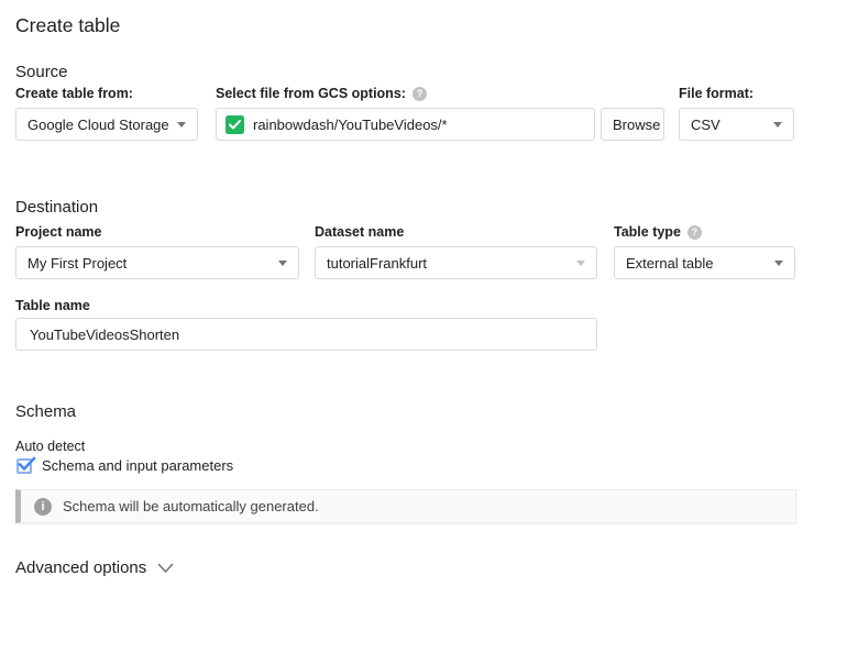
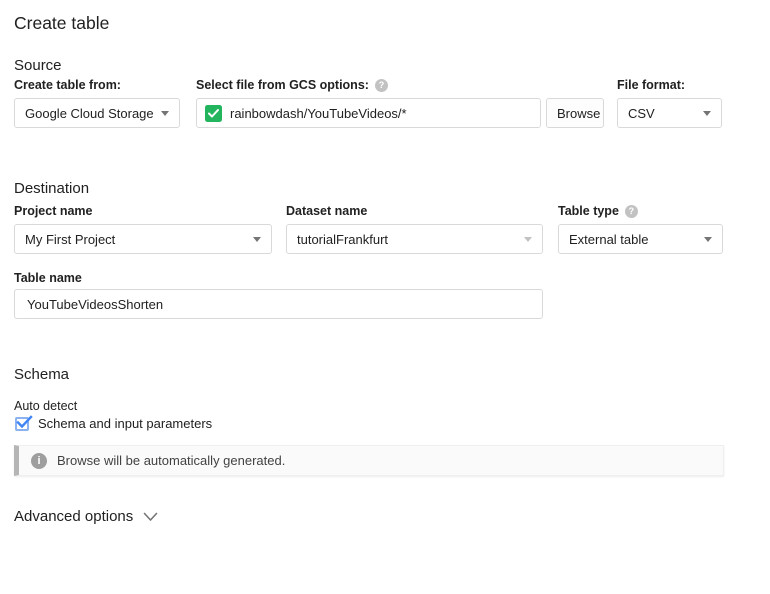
  Create table
  Source
  Create table from:
  Select file from GCS options:
  ?
  File format:
  Google Cloud Storage
  rainbowdash/YouTubeVideos/*
  Browse
  CSV
  Destination
  Project name
  Dataset name
  Table type
  ?
  My First Project
  tutorialFrankfurt
  External table
  Table name
  YouTubeVideosShorten
  Schema
  Auto detect
  Schema and input parameters
  i
- Schema will be automatically generated.
+ Browse will be automatically generated.
  Advanced options
